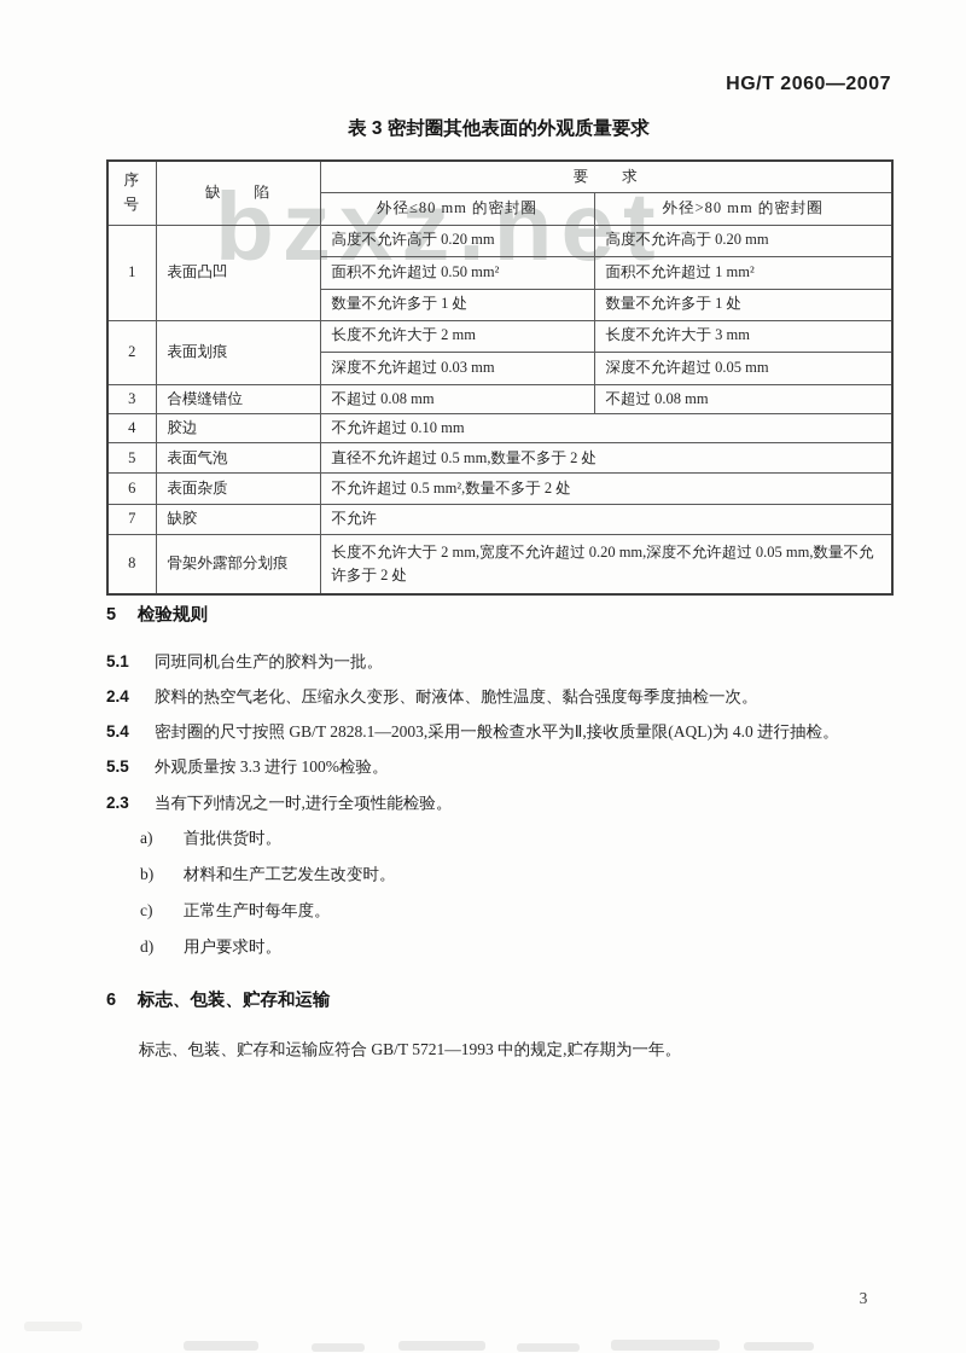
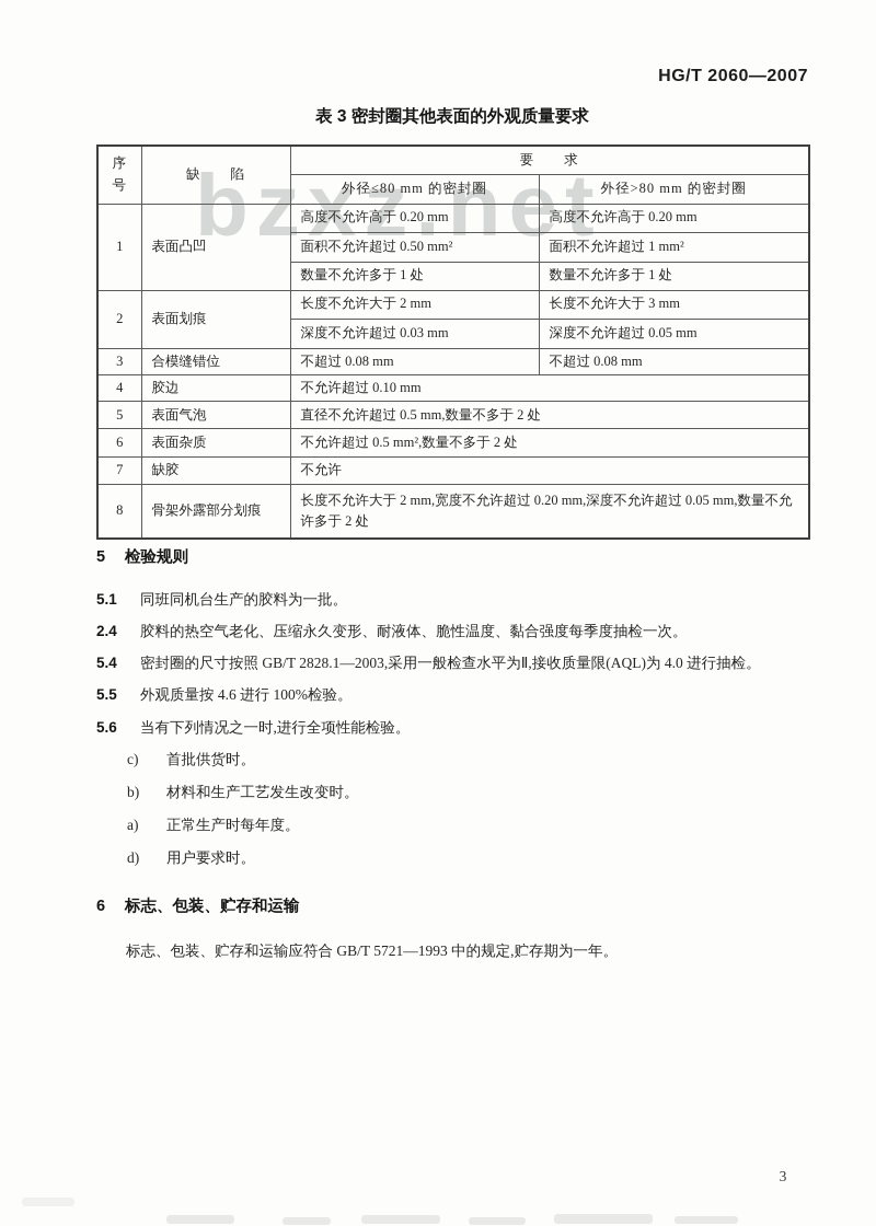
  HG/T 2060—2007
  bzxz.net
  表 3 密封圈其他表面的外观质量要求
  序号	缺 陷	要 求
  外径≤80 mm 的密封圈	外径>80 mm 的密封圈
  1	表面凸凹	高度不允许高于 0.20 mm	高度不允许高于 0.20 mm
  面积不允许超过 0.50 mm²	面积不允许超过 1 mm²
  数量不允许多于 1 处	数量不允许多于 1 处
  2	表面划痕	长度不允许大于 2 mm	长度不允许大于 3 mm
  深度不允许超过 0.03 mm	深度不允许超过 0.05 mm
  3	合模缝错位	不超过 0.08 mm	不超过 0.08 mm
  4	胶边	不允许超过 0.10 mm
  5	表面气泡	直径不允许超过 0.5 mm,数量不多于 2 处
  6	表面杂质	不允许超过 0.5 mm²,数量不多于 2 处
  7	缺胶	不允许
  8	骨架外露部分划痕	长度不允许大于 2 mm,宽度不允许超过 0.20 mm,深度不允许超过 0.05 mm,数量不允许多于 2 处
  5 检验规则
  5.1 同班同机台生产的胶料为一批。
  2.4 胶料的热空气老化、压缩永久变形、耐液体、脆性温度、黏合强度每季度抽检一次。
  5.4 密封圈的尺寸按照 GB/T 2828.1—2003,采用一般检查水平为Ⅱ,接收质量限(AQL)为 4.0 进行抽检。
- 5.5 外观质量按 3.3 进行 100%检验。
+ 5.5 外观质量按 4.6 进行 100%检验。
- 2.3 当有下列情况之一时,进行全项性能检验。
+ 5.6 当有下列情况之一时,进行全项性能检验。
- a) 首批供货时。
+ c) 首批供货时。
  b) 材料和生产工艺发生改变时。
- c) 正常生产时每年度。
+ a) 正常生产时每年度。
  d) 用户要求时。
  6 标志、包装、贮存和运输
  标志、包装、贮存和运输应符合 GB/T 5721—1993 中的规定,贮存期为一年。
  3
